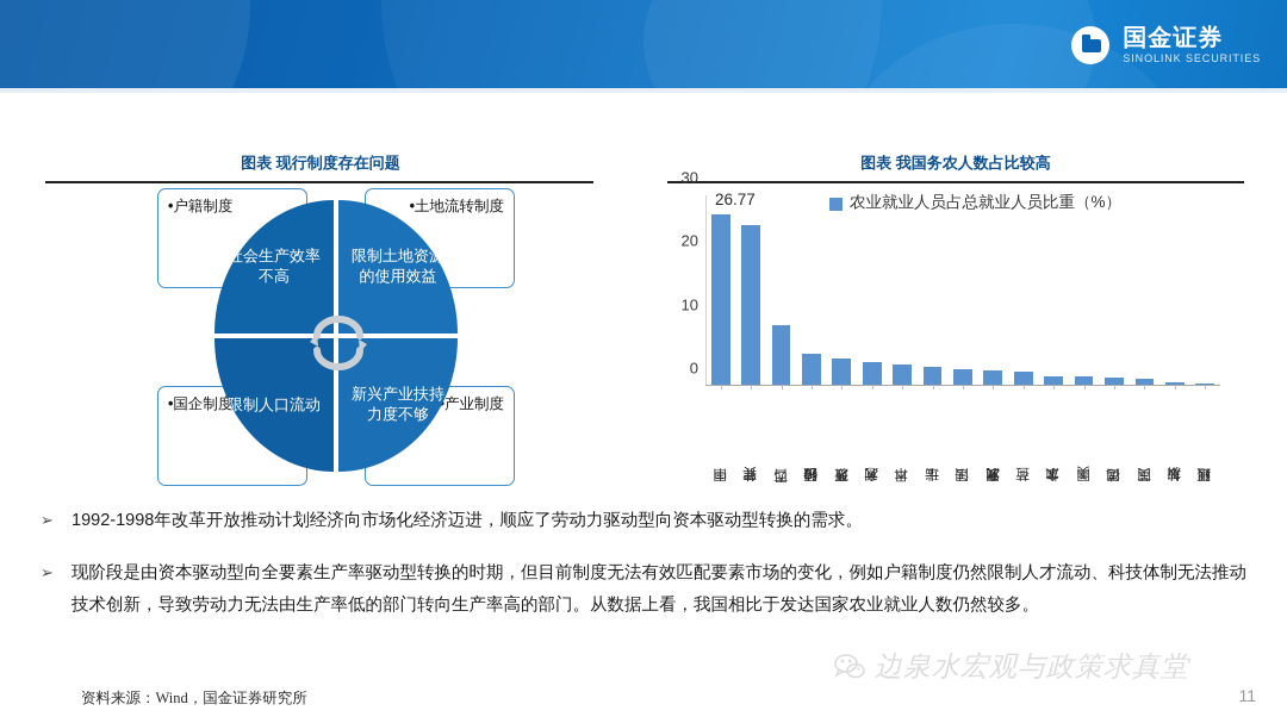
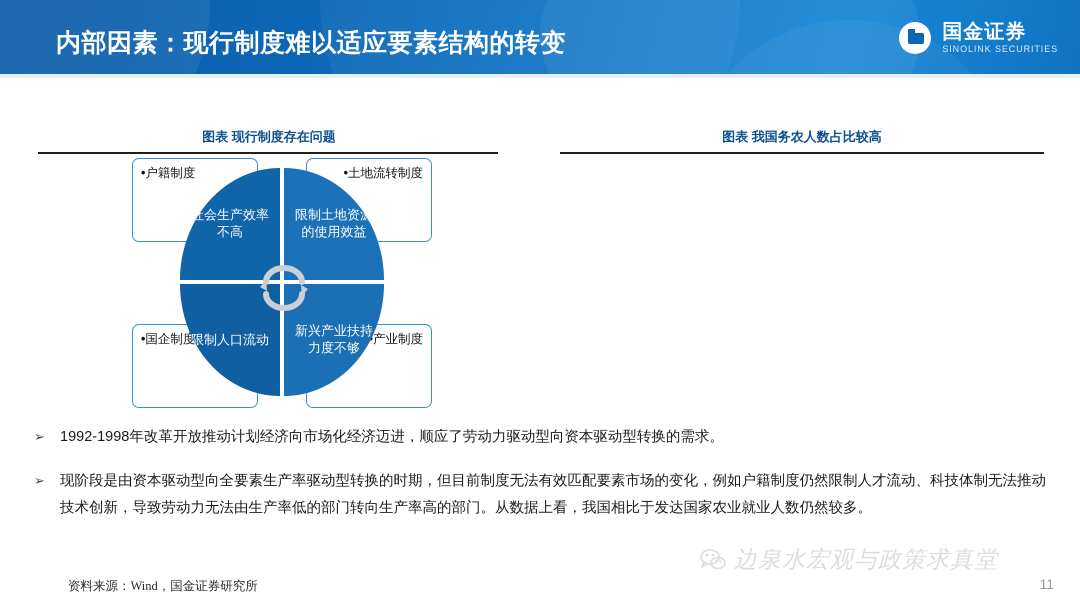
+ 内部因素：现行制度难以适应要素结构的转变
  国金证券
  SINOLINK SECURITIES
  图表 现行制度存在问题
  •户籍制度
  •土地流转制度
  •国企制度
  产业制度
  社会生产效率不高
  限制土地资的使用效益
  限制人口流动
  新兴产业扶持力度不够
  图表 我国务农人数占比较高
- 0
- 10
- 20
- 30
- 26.77
- 农业就业人员占总就业人员比重（%）
  ➢
  1992-1998年改革开放推动计划经济向市场化经济迈进，顺应了劳动力驱动型向资本驱动型转换的需求。
  ➢
  现阶段是由资本驱动型向全要素生产率驱动型转换的时期，但目前制度无法有效匹配要素市场的变化，例如户籍制度仍然限制人才流动、科技体制无法推动技术创新，导致劳动力无法由生产率低的部门转向生产率高的部门。从数据上看，我国相比于发达国家农业就业人数仍然较多。
  资料来源：Wind，国金证券研究所
  边泉水宏观与政策求真堂
  11
